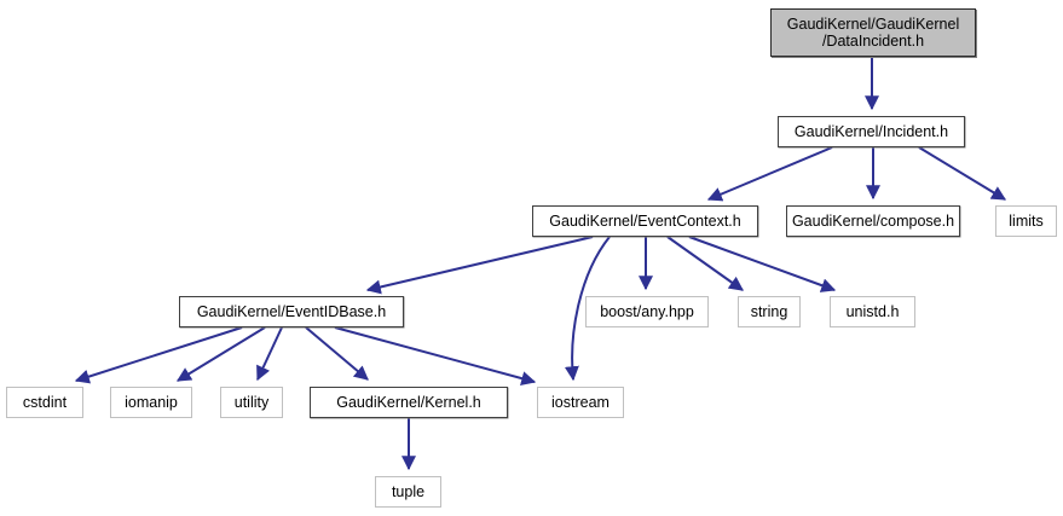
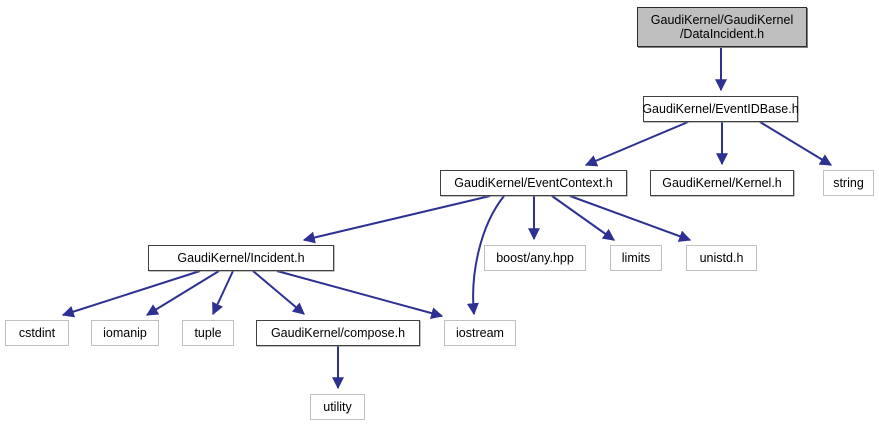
  GaudiKernel/GaudiKernel
  /DataIncident.h
- GaudiKernel/Incident.h
+ GaudiKernel/EventIDBase.h
  GaudiKernel/EventContext.h
- GaudiKernel/compose.h
+ GaudiKernel/Kernel.h
- limits
+ string
- GaudiKernel/EventIDBase.h
+ GaudiKernel/Incident.h
  boost/any.hpp
- string
+ limits
  unistd.h
  cstdint
  iomanip
- utility
+ tuple
- GaudiKernel/Kernel.h
+ GaudiKernel/compose.h
  iostream
- tuple
+ utility
